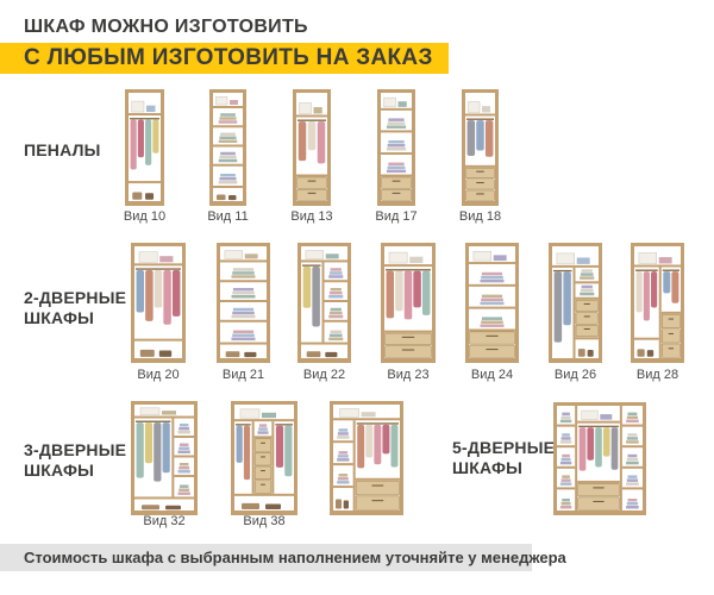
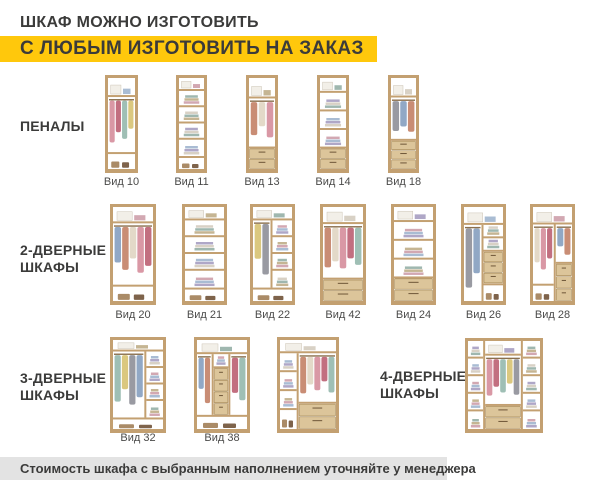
  ШКАФ МОЖНО ИЗГОТОВИТЬ
  С ЛЮБЫМ ИЗГОТОВИТЬ НА ЗАКАЗ
  ПЕНАЛЫ
  Вид 10
  Вид 11
  Вид 13
- Вид 17
+ Вид 14
  Вид 18
  2-ДВЕРНЫЕ ШКАФЫ
  Вид 20
  Вид 21
  Вид 22
- Вид 23
+ Вид 42
  Вид 24
  Вид 26
  Вид 28
  3-ДВЕРНЫЕ ШКАФЫ
  Вид 32
  Вид 38
- 5-ДВЕРНЫЕ ШКАФЫ
+ 4-ДВЕРНЫЕ ШКАФЫ
  Стоимость шкафа с выбранным наполнением уточняйте у менеджера
